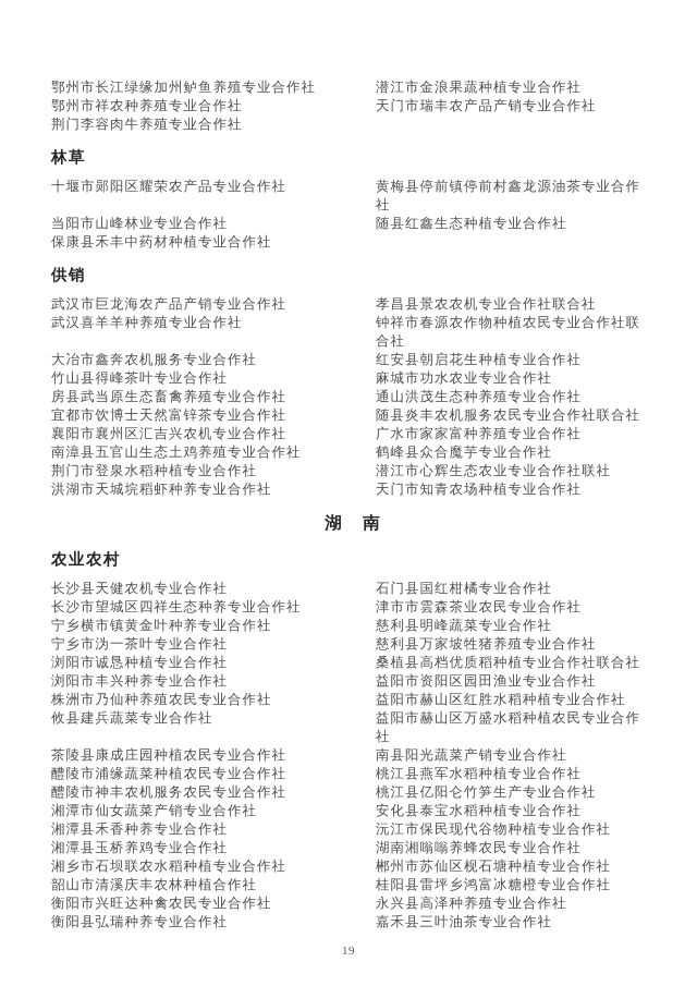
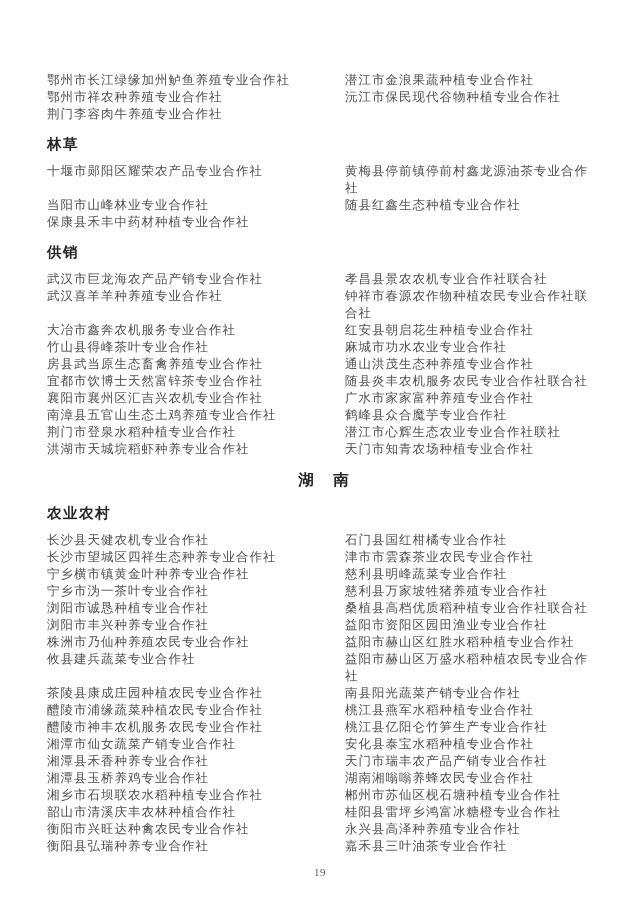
  鄂州市长江绿缘加州鲈鱼养殖专业合作社
  潜江市金浪果蔬种植专业合作社
  鄂州市祥农种养殖专业合作社
- 天门市瑞丰农产品产销专业合作社
+ 沅江市保民现代谷物种植专业合作社
  荆门李容肉牛养殖专业合作社
  林草
  十堰市郧阳区耀荣农产品专业合作社
  黄梅县停前镇停前村鑫龙源油茶专业合作社
  当阳市山峰林业专业合作社
  随县红鑫生态种植专业合作社
  保康县禾丰中药材种植专业合作社
  供销
  武汉市巨龙海农产品产销专业合作社
  孝昌县景农农机专业合作社联合社
  武汉喜羊羊种养殖专业合作社
  钟祥市春源农作物种植农民专业合作社联合社
  大冶市鑫奔农机服务专业合作社
  红安县朝启花生种植专业合作社
  竹山县得峰茶叶专业合作社
  麻城市功水农业专业合作社
  房县武当原生态畜禽养殖专业合作社
  通山洪茂生态种养殖专业合作社
  宜都市饮博士天然富锌茶专业合作社
  随县炎丰农机服务农民专业合作社联合社
  襄阳市襄州区汇吉兴农机专业合作社
  广水市家家富种养殖专业合作社
  南漳县五官山生态土鸡养殖专业合作社
  鹤峰县众合魔芋专业合作社
  荆门市登泉水稻种植专业合作社
  潜江市心辉生态农业专业合作社联社
  洪湖市天城垸稻虾种养专业合作社
  天门市知青农场种植专业合作社
  湖 南
  农业农村
  长沙县天健农机专业合作社
  石门县国红柑橘专业合作社
  长沙市望城区四祥生态种养专业合作社
  津市市雲森茶业农民专业合作社
  宁乡横市镇黄金叶种养专业合作社
  慈利县明峰蔬菜专业合作社
  宁乡市沩一茶叶专业合作社
  慈利县万家坡牲猪养殖专业合作社
  浏阳市诚恳种植专业合作社
  桑植县高档优质稻种植专业合作社联合社
  浏阳市丰兴种养专业合作社
  益阳市资阳区园田渔业专业合作社
  株洲市乃仙种养殖农民专业合作社
  益阳市赫山区红胜水稻种植专业合作社
  攸县建兵蔬菜专业合作社
  益阳市赫山区万盛水稻种植农民专业合作社
  茶陵县康成庄园种植农民专业合作社
  南县阳光蔬菜产销专业合作社
  醴陵市浦缘蔬菜种植农民专业合作社
  桃江县燕军水稻种植专业合作社
  醴陵市神丰农机服务农民专业合作社
  桃江县亿阳仑竹笋生产专业合作社
  湘潭市仙女蔬菜产销专业合作社
  安化县泰宝水稻种植专业合作社
  湘潭县禾香种养专业合作社
- 沅江市保民现代谷物种植专业合作社
+ 天门市瑞丰农产品产销专业合作社
  湘潭县玉桥养鸡专业合作社
  湖南湘嗡嗡养蜂农民专业合作社
  湘乡市石坝联农水稻种植专业合作社
  郴州市苏仙区枧石塘种植专业合作社
  韶山市清溪庆丰农林种植合作社
  桂阳县雷坪乡鸿富冰糖橙专业合作社
  衡阳市兴旺达种禽农民专业合作社
  永兴县高泽种养殖专业合作社
  衡阳县弘瑞种养专业合作社
  嘉禾县三叶油茶专业合作社
  19
